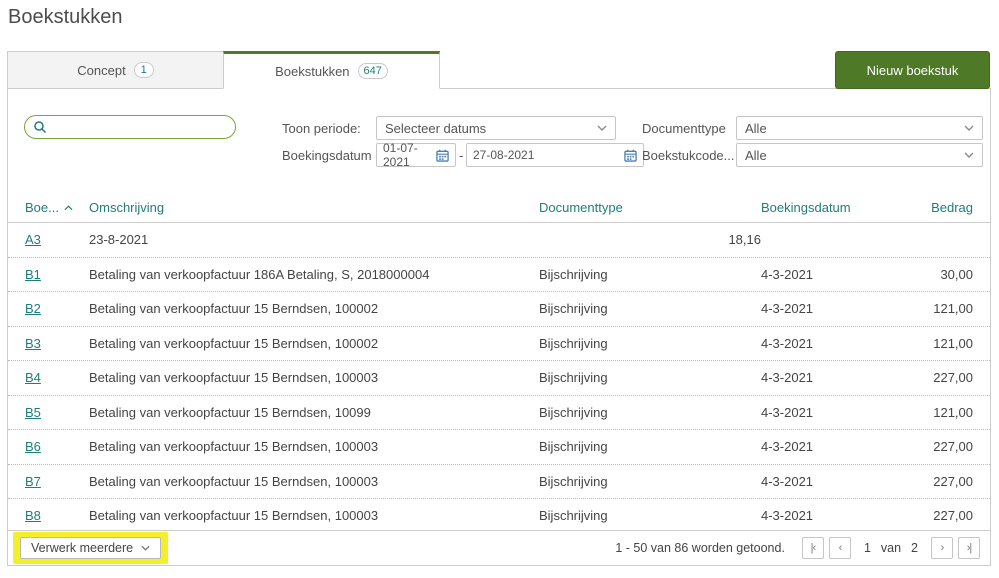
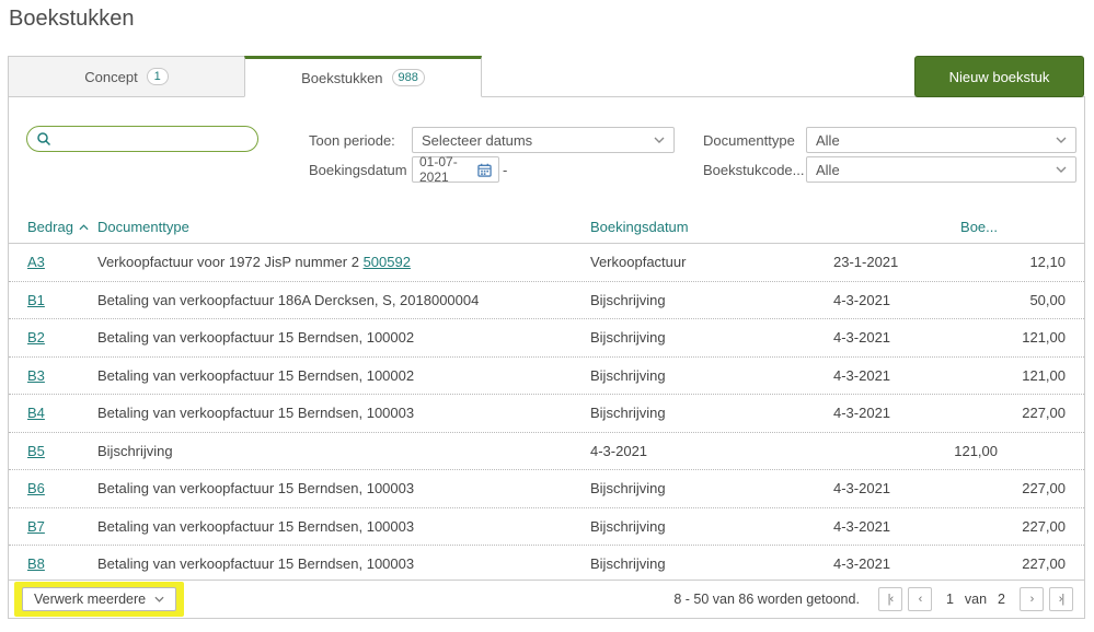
  Boekstukken
  Concept
  1
  Boekstukken
- 647
+ 988
  Nieuw boekstuk
  Toon periode:
  Selecteer datums
  Documenttype
  Alle
  Boekingsdatum
  01-07-2021
  -
- 27-08-2021
  Boekstukcode...
  Alle
- Boe...
+ Bedrag
- Omschrijving
  Documenttype
  Boekingsdatum
- Bedrag
+ Boe...
  A3
+ Verkoopfactuur voor 1972 JisP nummer 2 500592
+ Verkoopfactuur
- 23-8-2021
+ 23-1-2021
- 18,16
+ 12,10
  B1
- Betaling van verkoopfactuur 186A Betaling, S, 2018000004
+ Betaling van verkoopfactuur 186A Dercksen, S, 2018000004
  Bijschrijving
  4-3-2021
- 30,00
+ 50,00
  B2
  Betaling van verkoopfactuur 15 Berndsen, 100002
  Bijschrijving
  4-3-2021
  121,00
  B3
  Betaling van verkoopfactuur 15 Berndsen, 100002
  Bijschrijving
  4-3-2021
  121,00
  B4
  Betaling van verkoopfactuur 15 Berndsen, 100003
  Bijschrijving
  4-3-2021
  227,00
  B5
- Betaling van verkoopfactuur 15 Berndsen, 10099
  Bijschrijving
  4-3-2021
  121,00
  B6
  Betaling van verkoopfactuur 15 Berndsen, 100003
  Bijschrijving
  4-3-2021
  227,00
  B7
  Betaling van verkoopfactuur 15 Berndsen, 100003
  Bijschrijving
  4-3-2021
  227,00
  B8
  Betaling van verkoopfactuur 15 Berndsen, 100003
  Bijschrijving
  4-3-2021
  227,00
  Verwerk meerdere
- 1 - 50 van 86 worden getoond.
+ 8 - 50 van 86 worden getoond.
  |‹
  ‹
  1
  van
  2
  ›
  ›|
